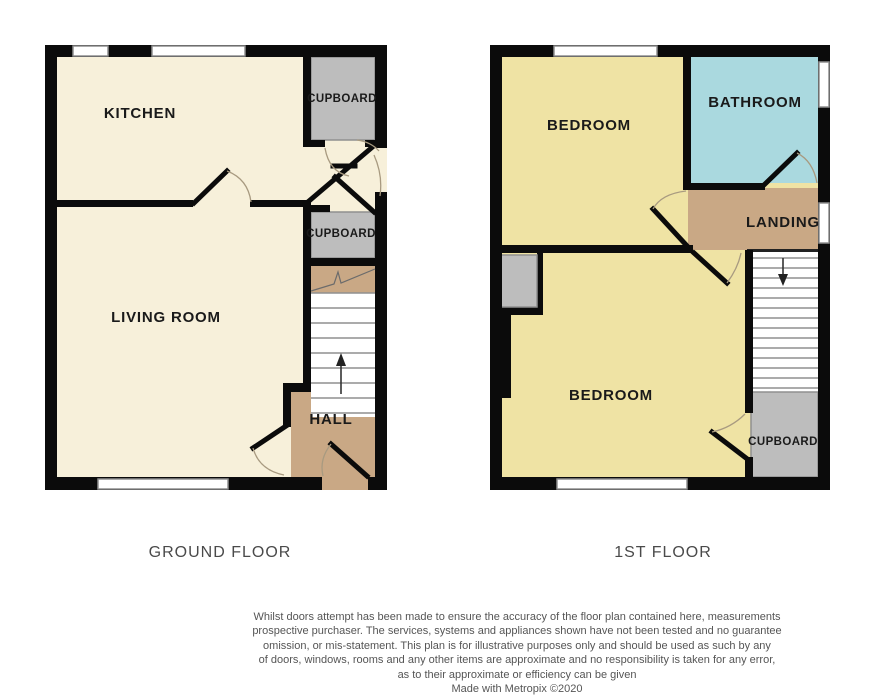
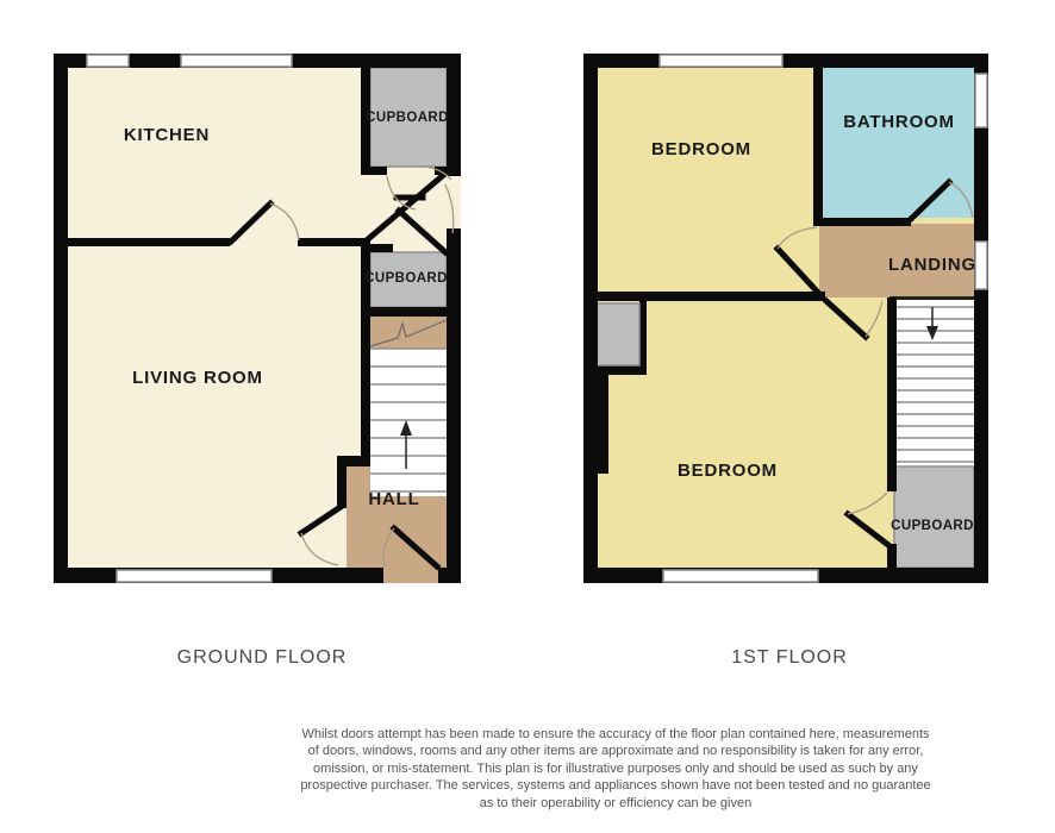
  KITCHEN
  LIVING ROOM
  HALL
  CUPBOARD
  CUPBOARD
  BEDROOM
  BATHROOM
  LANDING
  BEDROOM
  CUPBOARD
  GROUND FLOOR
  1ST FLOOR
  Whilst doors attempt has been made to ensure the accuracy of the floor plan contained here, measurements
- prospective purchaser. The services, systems and appliances shown have not been tested and no guarantee
+ of doors, windows, rooms and any other items are approximate and no responsibility is taken for any error,
  omission, or mis-statement. This plan is for illustrative purposes only and should be used as such by any
- of doors, windows, rooms and any other items are approximate and no responsibility is taken for any error,
+ prospective purchaser. The services, systems and appliances shown have not been tested and no guarantee
- as to their approximate or efficiency can be given
+ as to their operability or efficiency can be given
- Made with Metropix ©2020
